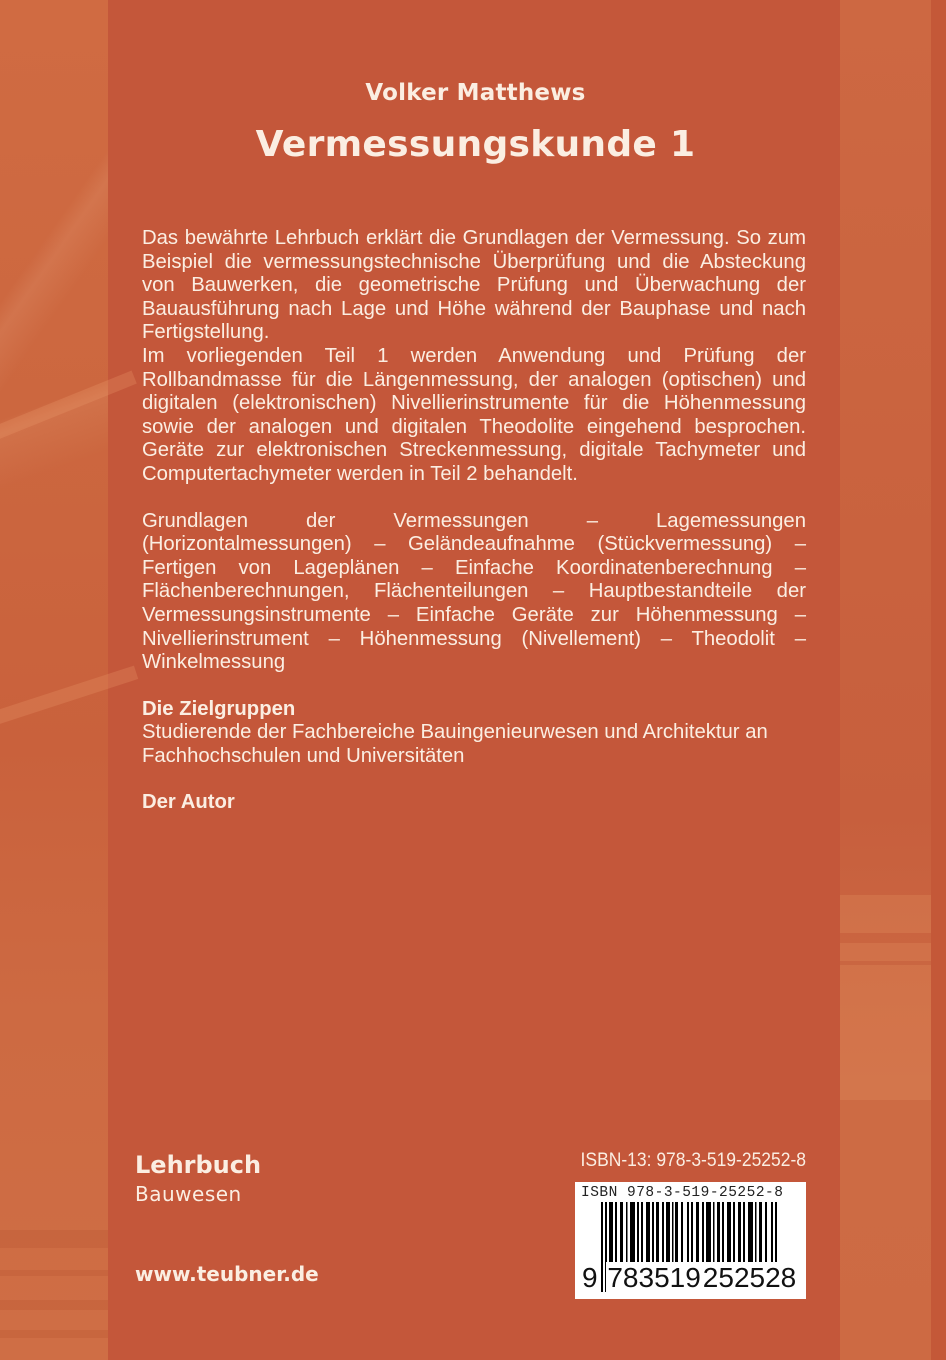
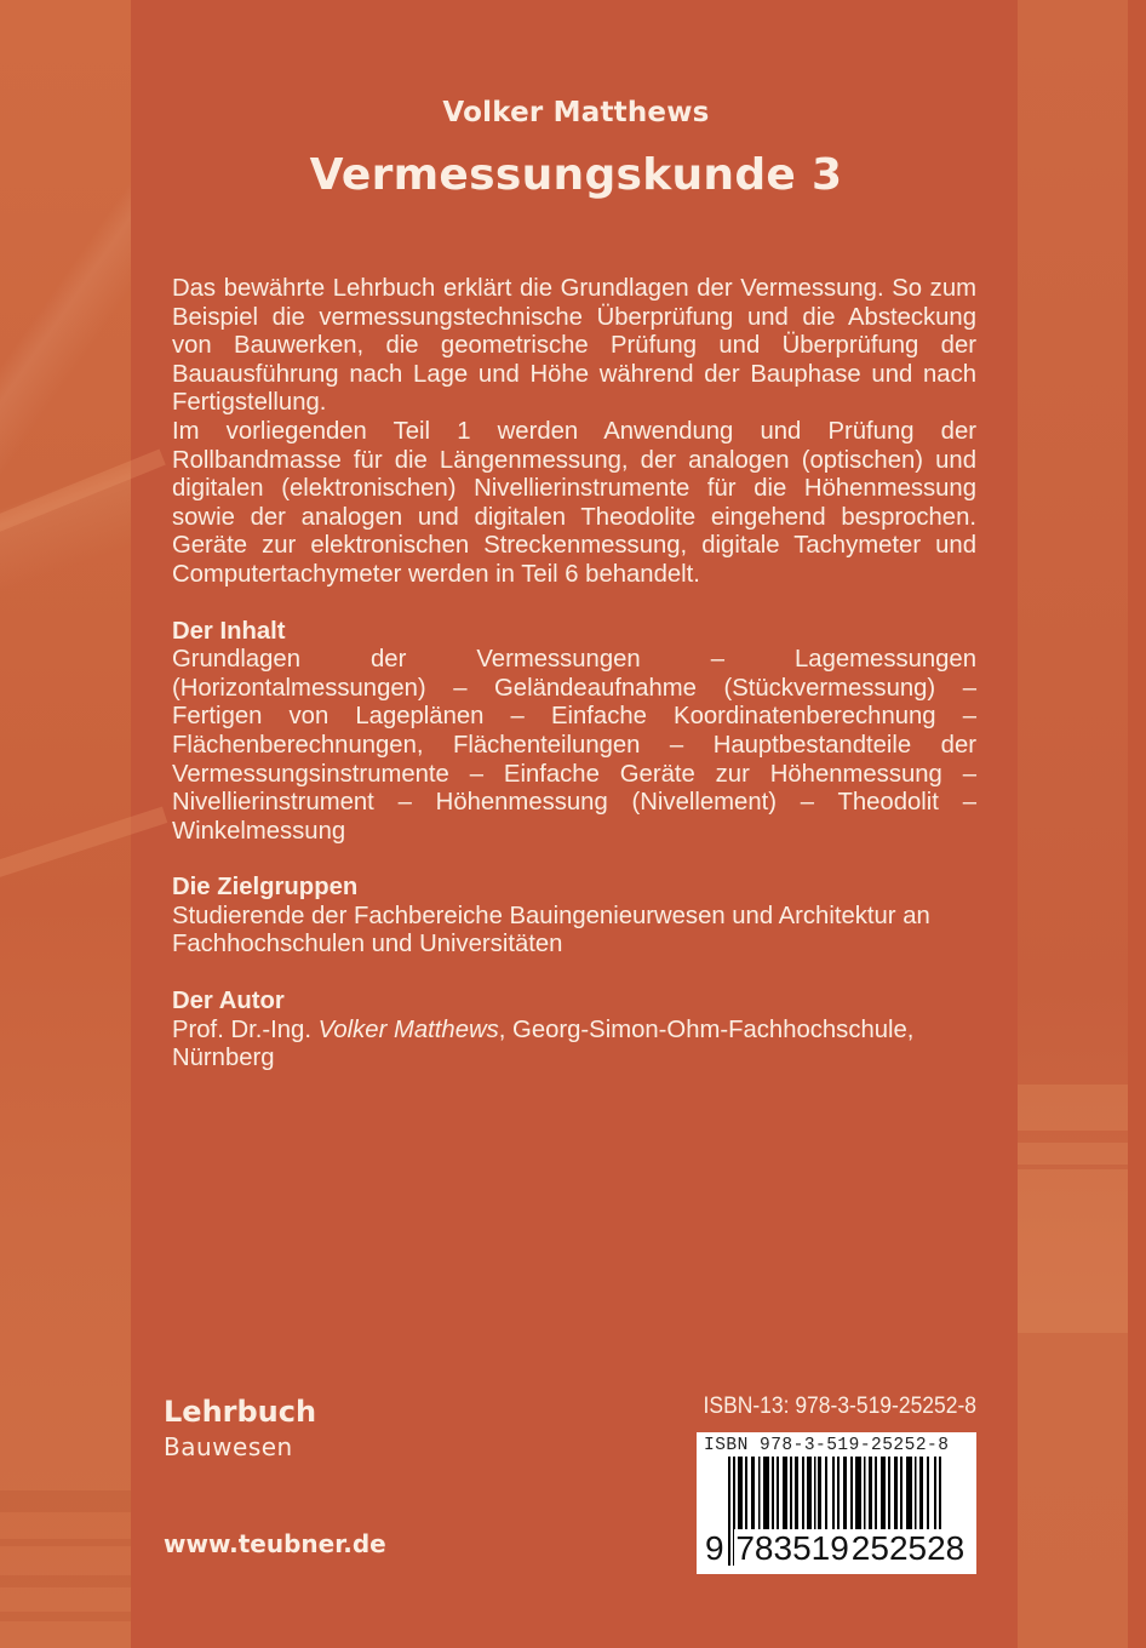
  Volker Matthews
- Vermessungskunde 1
+ Vermessungskunde 3
- Das bewährte Lehrbuch erklärt die Grundlagen der Vermessung. So zum Beispiel die vermessungstechnische Überprüfung und die Absteckung von Bauwerken, die geometrische Prüfung und Überwachung der Bauausführung nach Lage und Höhe während der Bauphase und nach Fertigstellung.
+ Das bewährte Lehrbuch erklärt die Grundlagen der Vermessung. So zum Beispiel die vermessungstechnische Überprüfung und die Absteckung von Bauwerken, die geometrische Prüfung und Überprüfung der Bauausführung nach Lage und Höhe während der Bauphase und nach Fertigstellung.
- Im vorliegenden Teil 1 werden Anwendung und Prüfung der Rollbandmasse für die Längenmessung, der analogen (optischen) und digitalen (elektronischen) Nivellierinstrumente für die Höhenmessung sowie der analogen und digitalen Theodolite eingehend besprochen. Geräte zur elektronischen Streckenmessung, digitale Tachymeter und Computertachymeter werden in Teil 2 behandelt.
+ Im vorliegenden Teil 1 werden Anwendung und Prüfung der Rollbandmasse für die Längenmessung, der analogen (optischen) und digitalen (elektronischen) Nivellierinstrumente für die Höhenmessung sowie der analogen und digitalen Theodolite eingehend besprochen. Geräte zur elektronischen Streckenmessung, digitale Tachymeter und Computertachymeter werden in Teil 6 behandelt.
+ Der Inhalt
  Grundlagen der Vermessungen – Lagemessungen (Horizontalmessungen) – Geländeaufnahme (Stückvermessung) – Fertigen von Lageplänen – Einfache Koordinatenberechnung – Flächenberechnungen, Flächenteilungen – Hauptbestandteile der Vermessungsinstrumente – Einfache Geräte zur Höhenmessung – Nivellierinstrument – Höhenmessung (Nivellement) – Theodolit – Winkelmessung
  Die Zielgruppen
  Studierende der Fachbereiche Bauingenieurwesen und Architektur an Fachhochschulen und Universitäten
  Der Autor
+ Prof. Dr.-Ing. Volker Matthews, Georg-Simon-Ohm-Fachhochschule, Nürnberg
  Lehrbuch
  Bauwesen
  www.teubner.de
  ISBN-13: 978-3-519-25252-8
  ISBN 978-3-519-25252-8
  9 783519252528
